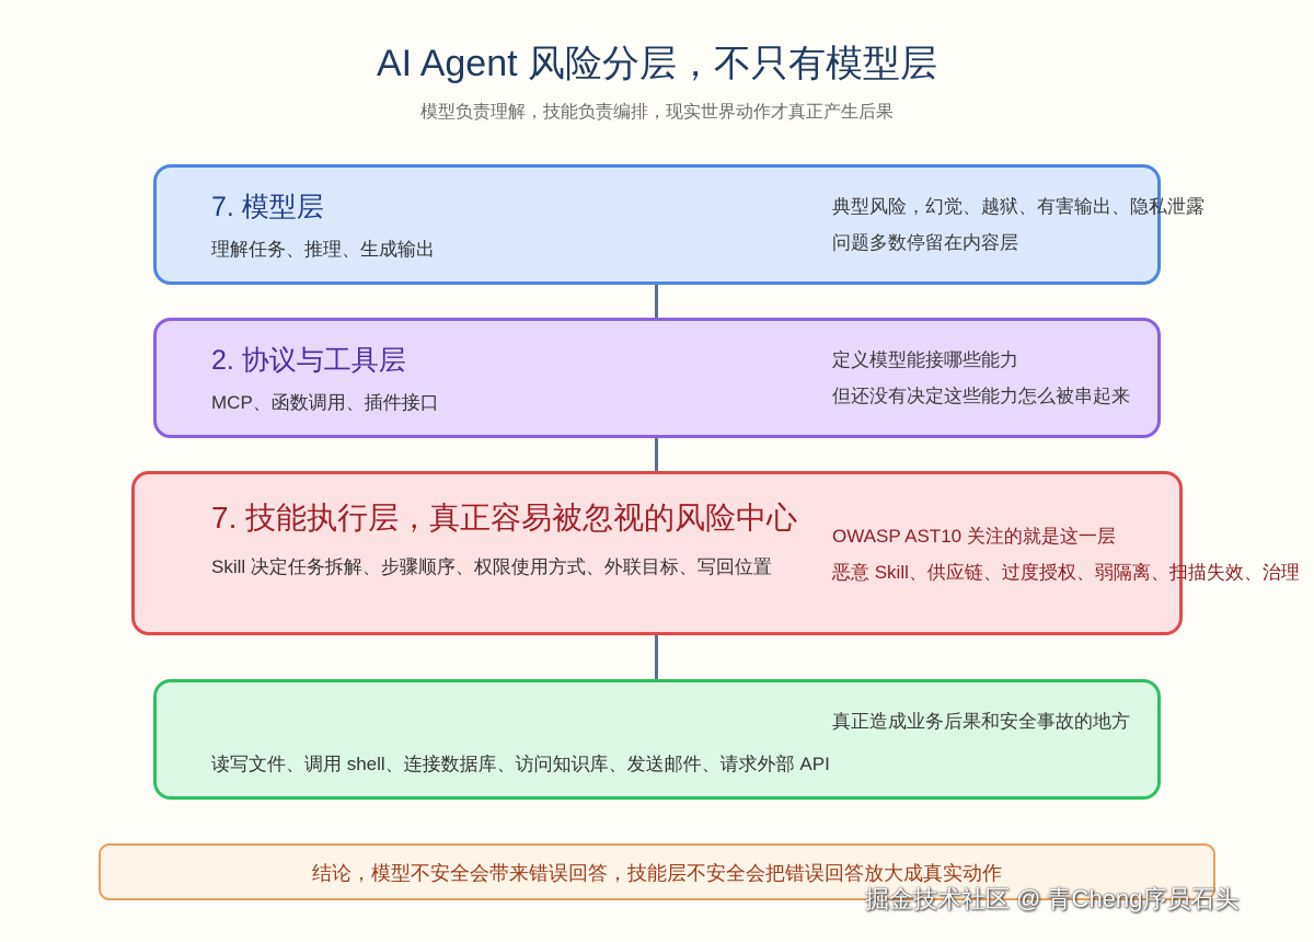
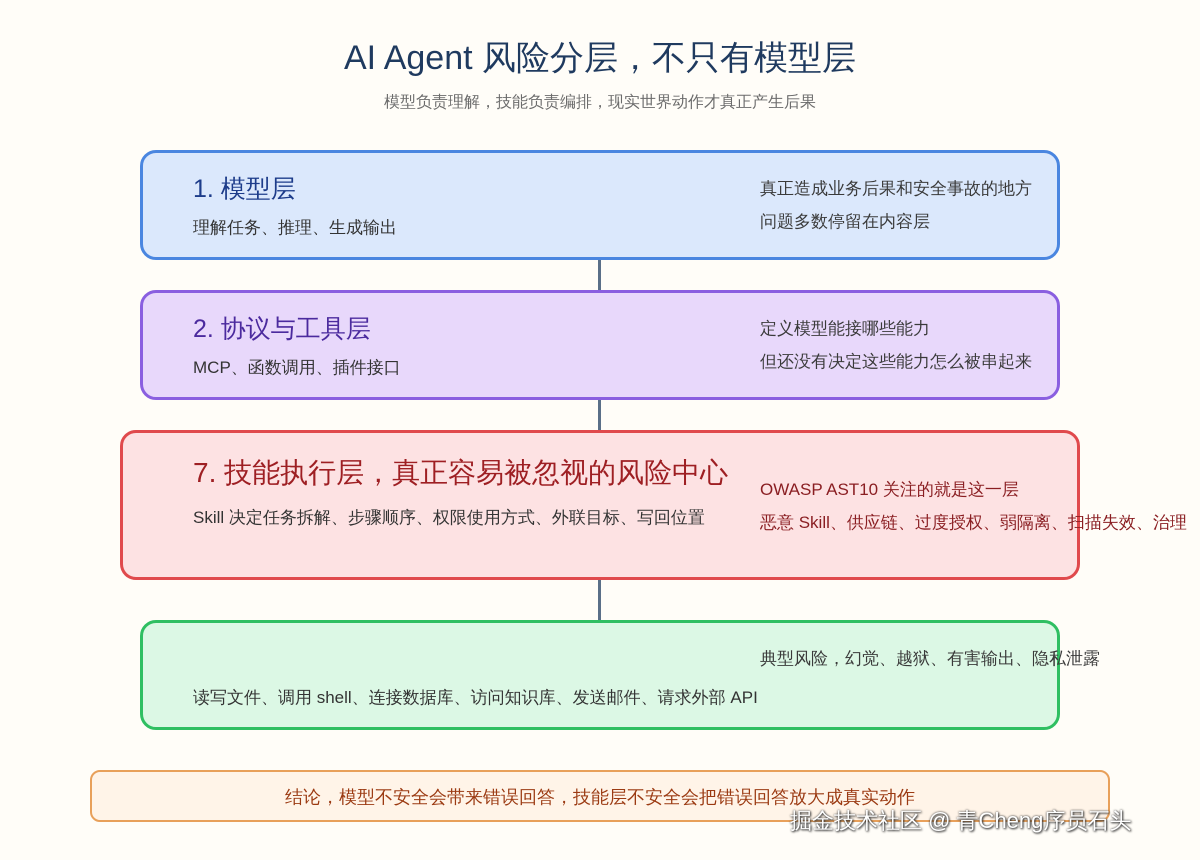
  AI Agent 风险分层，不只有模型层
  模型负责理解，技能负责编排，现实世界动作才真正产生后果
- 7. 模型层
+ 1. 模型层
  理解任务、推理、生成输出
- 典型风险，幻觉、越狱、有害输出、隐私泄露
+ 真正造成业务后果和安全事故的地方
  问题多数停留在内容层
  2. 协议与工具层
  MCP、函数调用、插件接口
  定义模型能接哪些能力
  但还没有决定这些能力怎么被串起来
  7. 技能执行层，真正容易被忽视的风险中心
  Skill 决定任务拆解、步骤顺序、权限使用方式、外联目标、写回位置
  OWASP AST10 关注的就是这一层
  恶意 Skill、供应链、过度授权、弱隔离、扫描失效、治理
  读写文件、调用 shell、连接数据库、访问知识库、发送邮件、请求外部 API
- 真正造成业务后果和安全事故的地方
+ 典型风险，幻觉、越狱、有害输出、隐私泄露
  结论，模型不安全会带来错误回答，技能层不安全会把错误回答放大成真实动作
  掘金技术社区 @ 青Cheng序员石头
